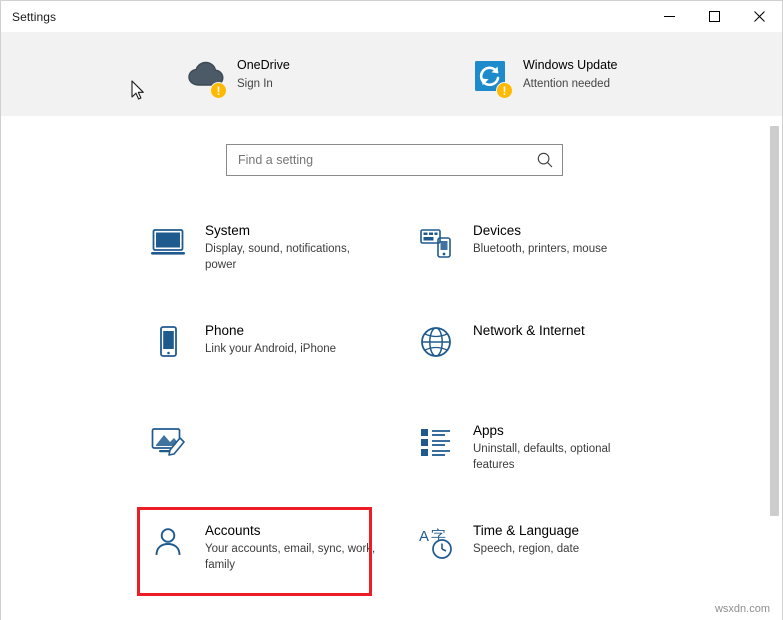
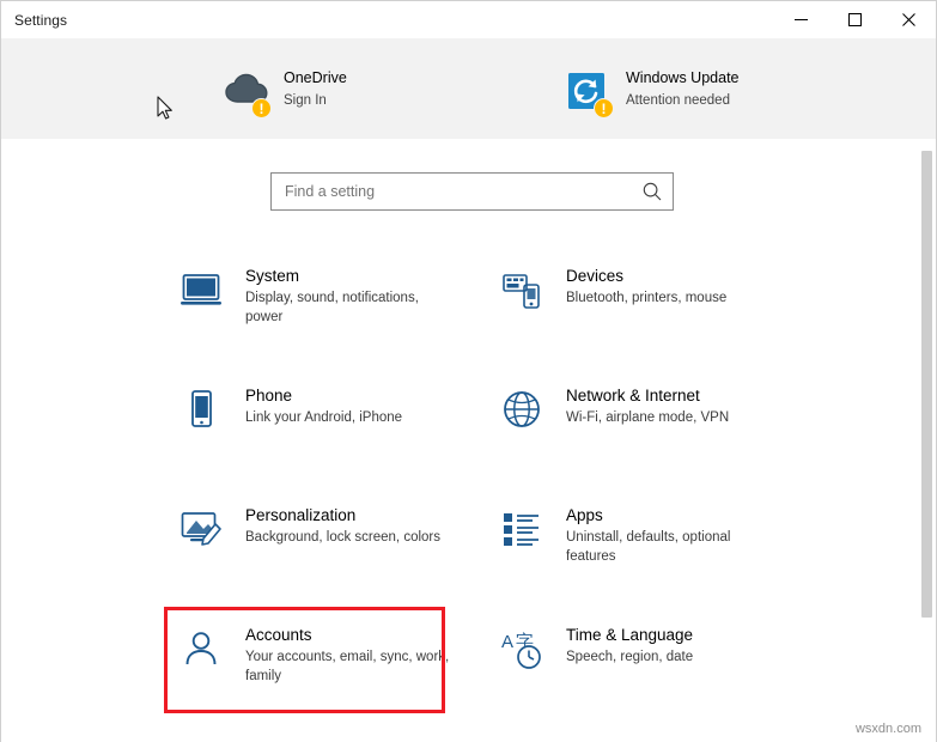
  Settings
  !
  OneDrive
  Sign In
  !
  Windows Update
  Attention needed
  Find a setting
  System
  Display, sound, notifications, power
  Devices
  Bluetooth, printers, mouse
  Phone
  Link your Android, iPhone
  Network & Internet
+ Wi-Fi, airplane mode, VPN
+ Personalization
+ Background, lock screen, colors
  Apps
  Uninstall, defaults, optional features
  Accounts
  Your accounts, email, sync, work, family
  A
  字
  Time & Language
  Speech, region, date
  wsxdn.com
